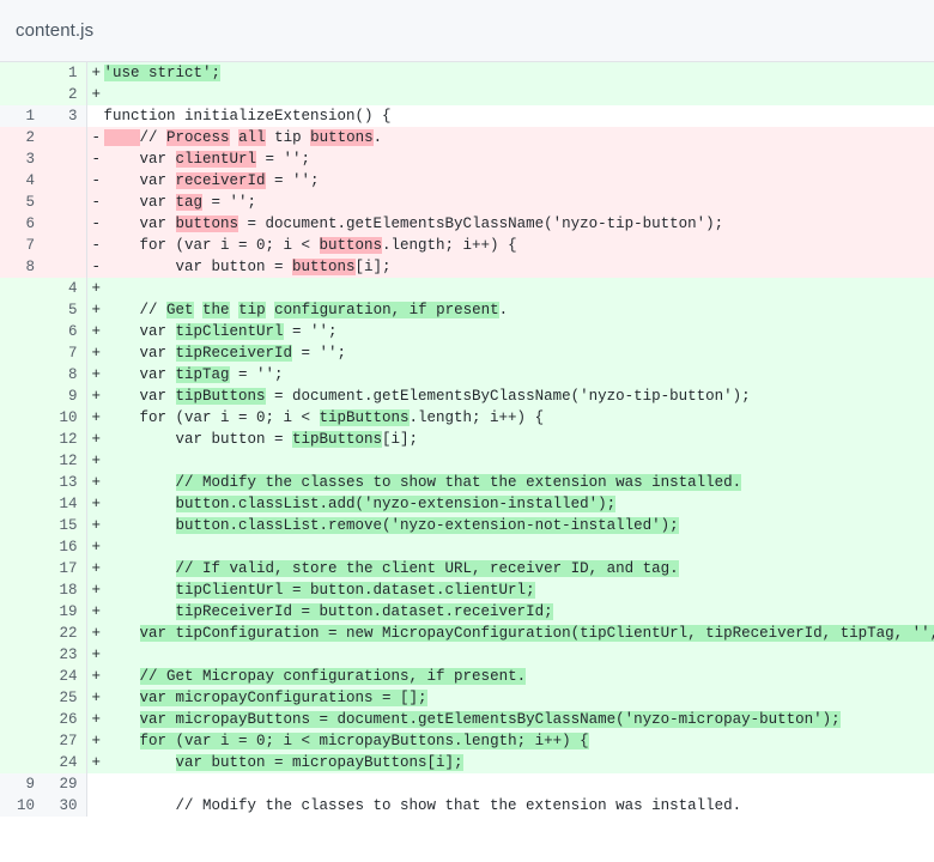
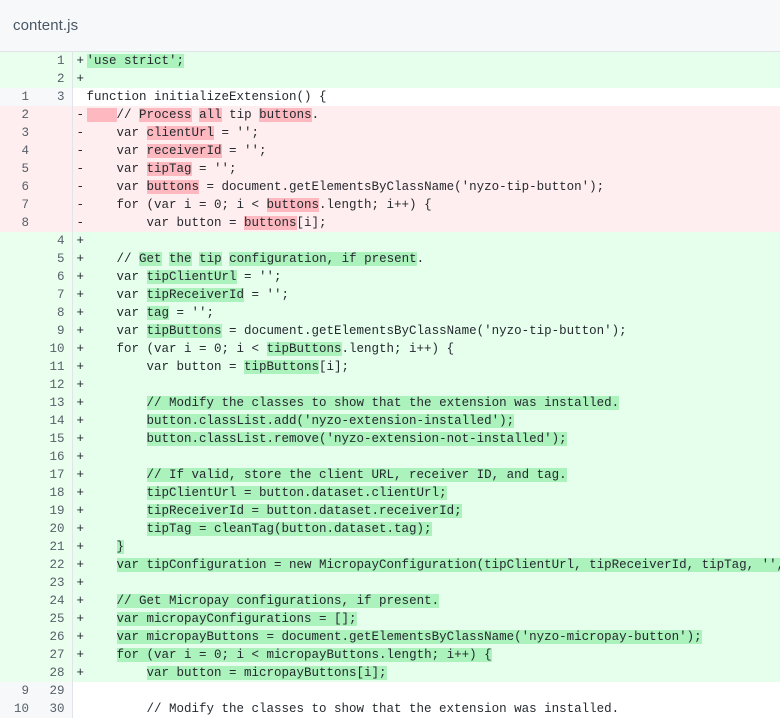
  content.js
  	1	+ 'use strict';
  	2	+
  1	3	function initializeExtension() {
  2		- // Process all tip buttons.
  3		- var clientUrl = '';
  4		- var receiverId = '';
- 5		- var tag = '';
+ 5		- var tipTag = '';
  6		- var buttons = document.getElementsByClassName('nyzo-tip-button');
  7		- for (var i = 0; i < buttons.length; i++) {
  8		- var button = buttons[i];
  	4	+
  	5	+ // Get the tip configuration, if present.
  	6	+ var tipClientUrl = '';
  	7	+ var tipReceiverId = '';
- 	8	+ var tipTag = '';
+ 	8	+ var tag = '';
  	9	+ var tipButtons = document.getElementsByClassName('nyzo-tip-button');
  	10	+ for (var i = 0; i < tipButtons.length; i++) {
- 	12	+ var button = tipButtons[i];
+ 	11	+ var button = tipButtons[i];
  	12	+
  	13	+ // Modify the classes to show that the extension was installed.
  	14	+ button.classList.add('nyzo-extension-installed');
  	15	+ button.classList.remove('nyzo-extension-not-installed');
  	16	+
  	17	+ // If valid, store the client URL, receiver ID, and tag.
  	18	+ tipClientUrl = button.dataset.clientUrl;
  	19	+ tipReceiverId = button.dataset.receiverId;
+ 	20	+ tipTag = cleanTag(button.dataset.tag);
+ 	21	+ }
  	22	+ var tipConfiguration = new MicropayConfiguration(tipClientUrl, tipReceiverId, tipTag, ''
  	23	+
  	24	+ // Get Micropay configurations, if present.
  	25	+ var micropayConfigurations = [];
  	26	+ var micropayButtons = document.getElementsByClassName('nyzo-micropay-button');
  	27	+ for (var i = 0; i < micropayButtons.length; i++) {
- 	24	+ var button = micropayButtons[i];
+ 	28	+ var button = micropayButtons[i];
  9	29
  10	30	// Modify the classes to show that the extension was installed.
